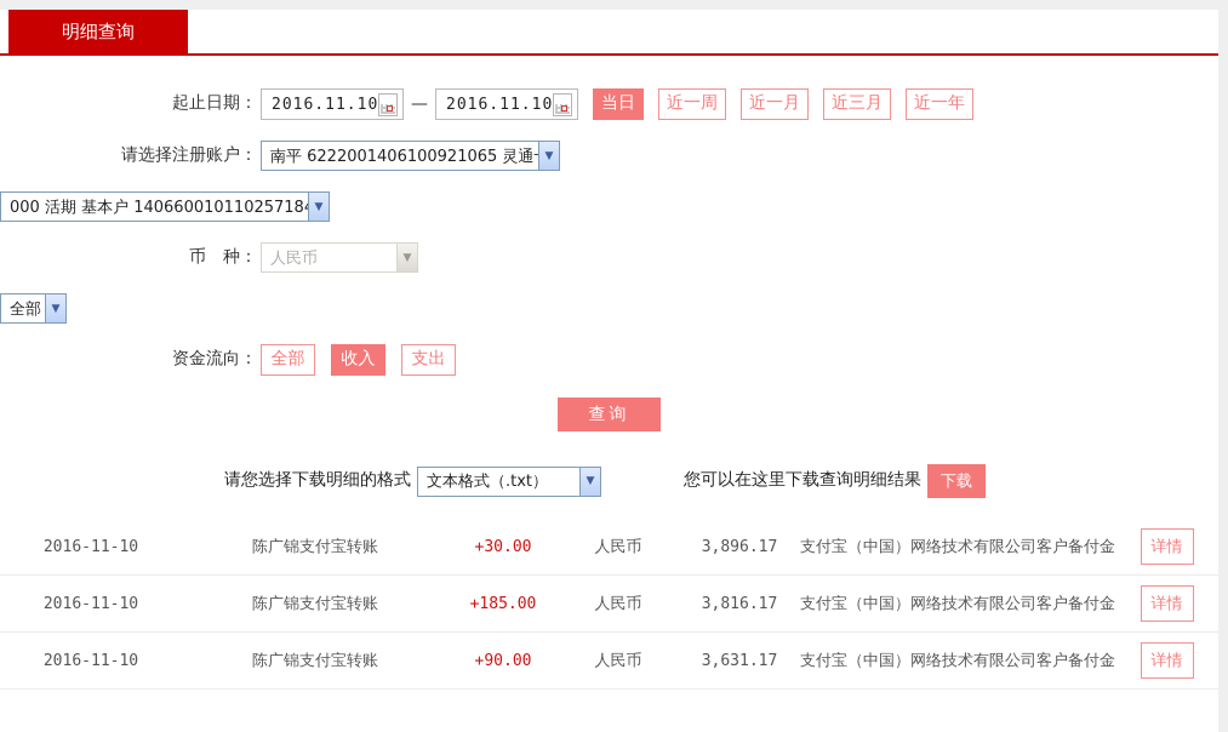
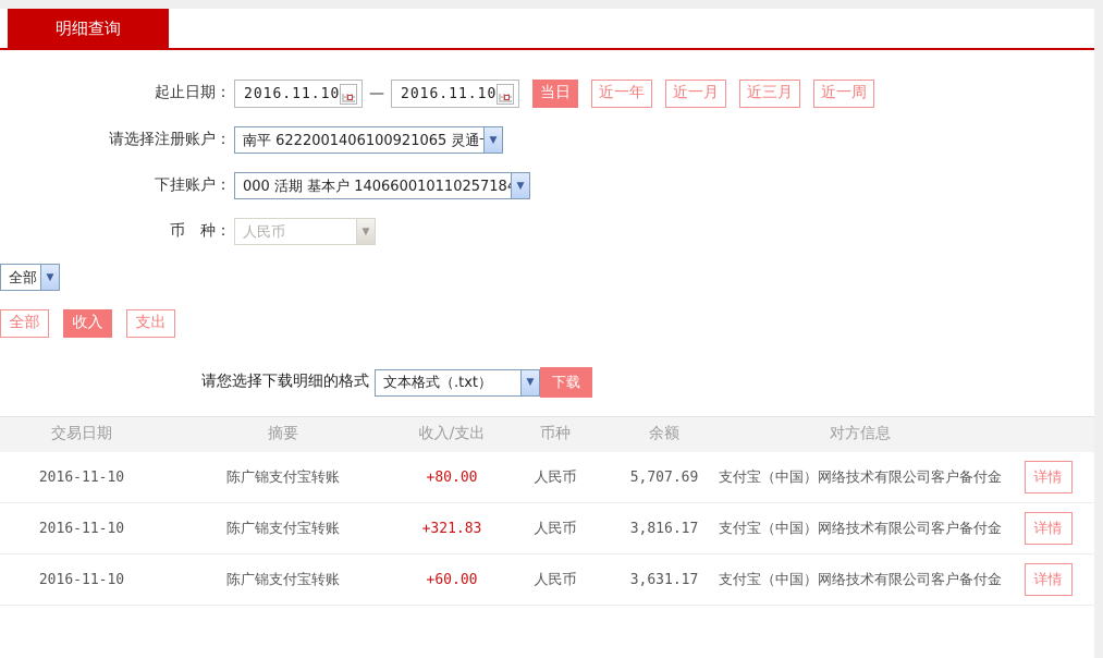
  明细查询
  起止日期：
  2016.11.10
  —
  2016.11.10
  当日
- 近一周
+ 近一年
  近一月
  近三月
- 近一年
+ 近一周
  请选择注册账户：
  南平 6222001406100921065 灵通
  ▼
+ 下挂账户：
  000 活期 基本户 14066001011025718
  ▼
  币 种：
  人民币
  ▼
  全部
  ▼
- 资金流向：
  全部
  收入
  支出
- 查询
  请您选择下载明细的格式
  文本格式（.txt）
  ▼
- 您可以在这里下载查询明细结果
  下载
+ 交易日期
+ 摘要
+ 收入/支出
+ 币种
+ 余额
+ 对方信息
  2016-11-10
  陈广锦支付宝转账
- +30.00
+ +80.00
  人民币
- 3,896.17
+ 5,707.69
  支付宝（中国）网络技术有限公司客户备付金
  详情
  2016-11-10
  陈广锦支付宝转账
- +185.00
+ +321.83
  人民币
  3,816.17
  支付宝（中国）网络技术有限公司客户备付金
  详情
  2016-11-10
  陈广锦支付宝转账
- +90.00
+ +60.00
  人民币
  3,631.17
  支付宝（中国）网络技术有限公司客户备付金
  详情
